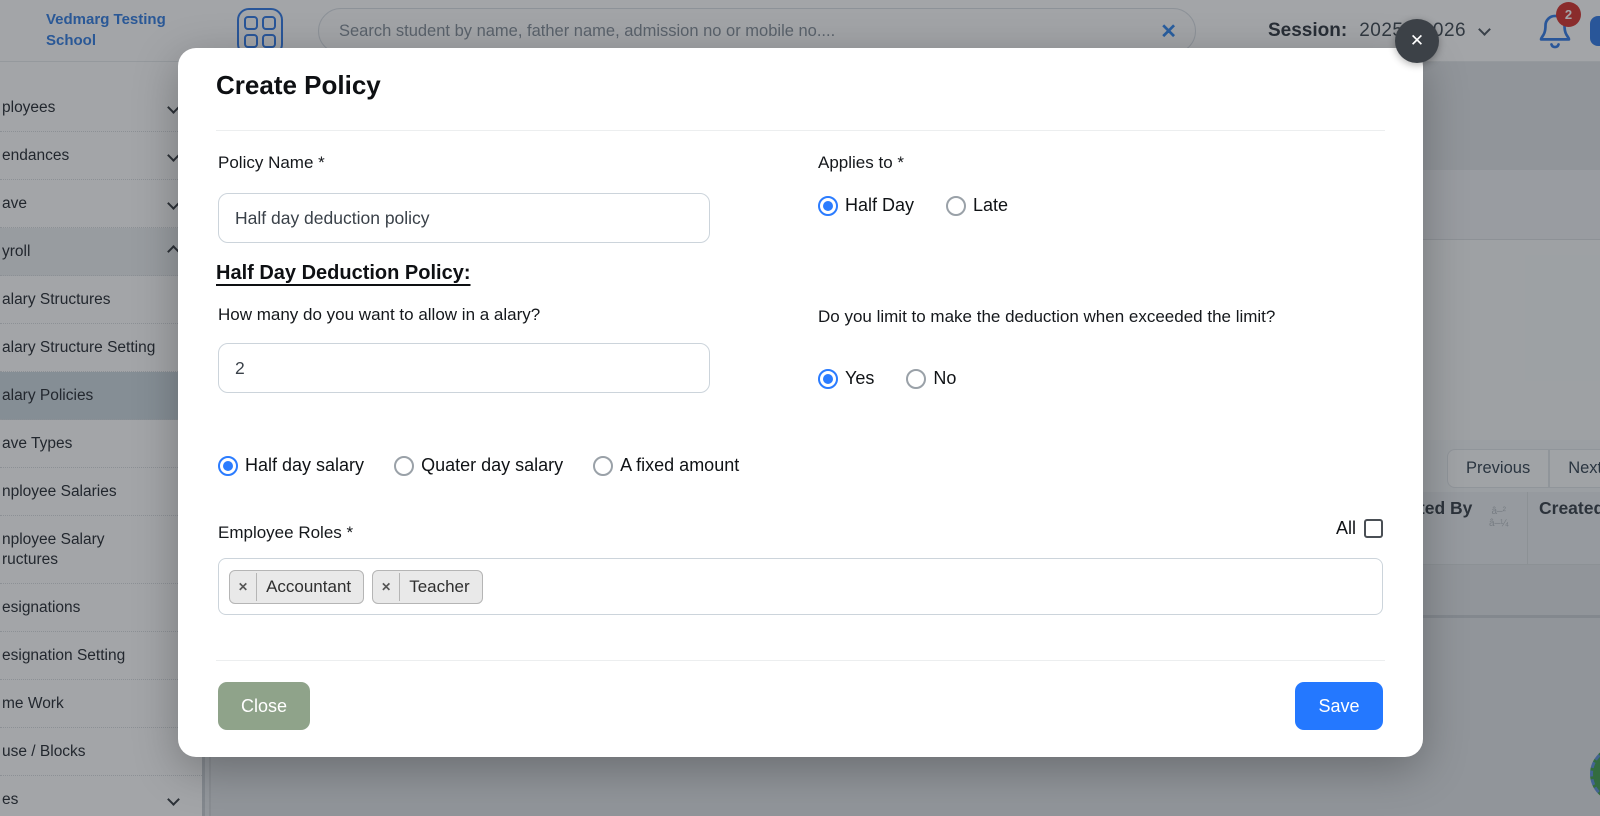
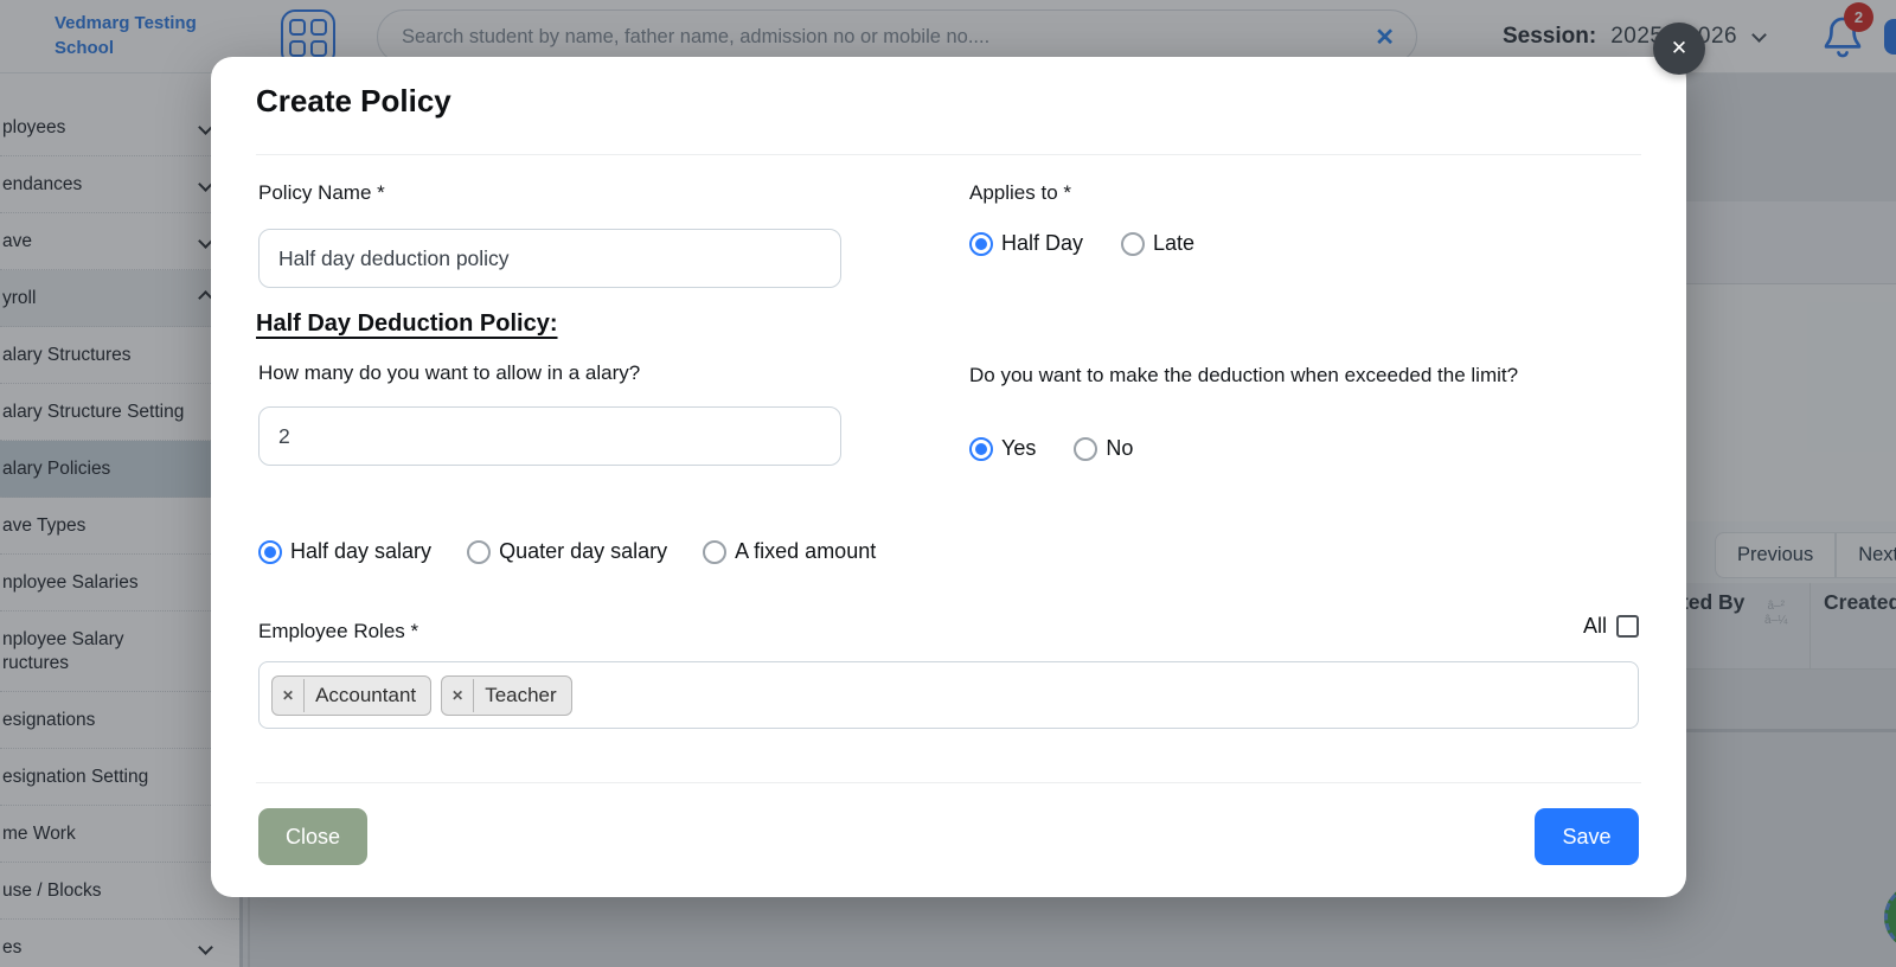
  Vedmarg Testing School
  Search student by name, father name, admission no or mobile no....
  ✕
  Session:
  2
  ployees
  endances
  ave
  yroll
  alary Structures
  alary Structure Setting
  alary Policies
  ave Types
  nployee Salaries
  nployee Salary ructures
  esignations
  esignation Setting
  me Work
  use / Blocks
  es
  â–²
  â–¼
  Created
  Previous
  Nex
  ✕
  Create Policy
  Policy Name *
  Half day deduction policy
  Applies to *
  Half Day
  Late
  Half Day Deduction Policy:
  How many do you want to allow in a alary?
  2
- Do you limit to make the deduction when exceeded the limit?
+ Do you want to make the deduction when exceeded the limit?
  Yes
  No
  Half day salary
  Quater day salary
  A fixed amount
  Employee Roles *
  All
  ✕
  Accountant
  ✕
  Teacher
  Close
  Save
